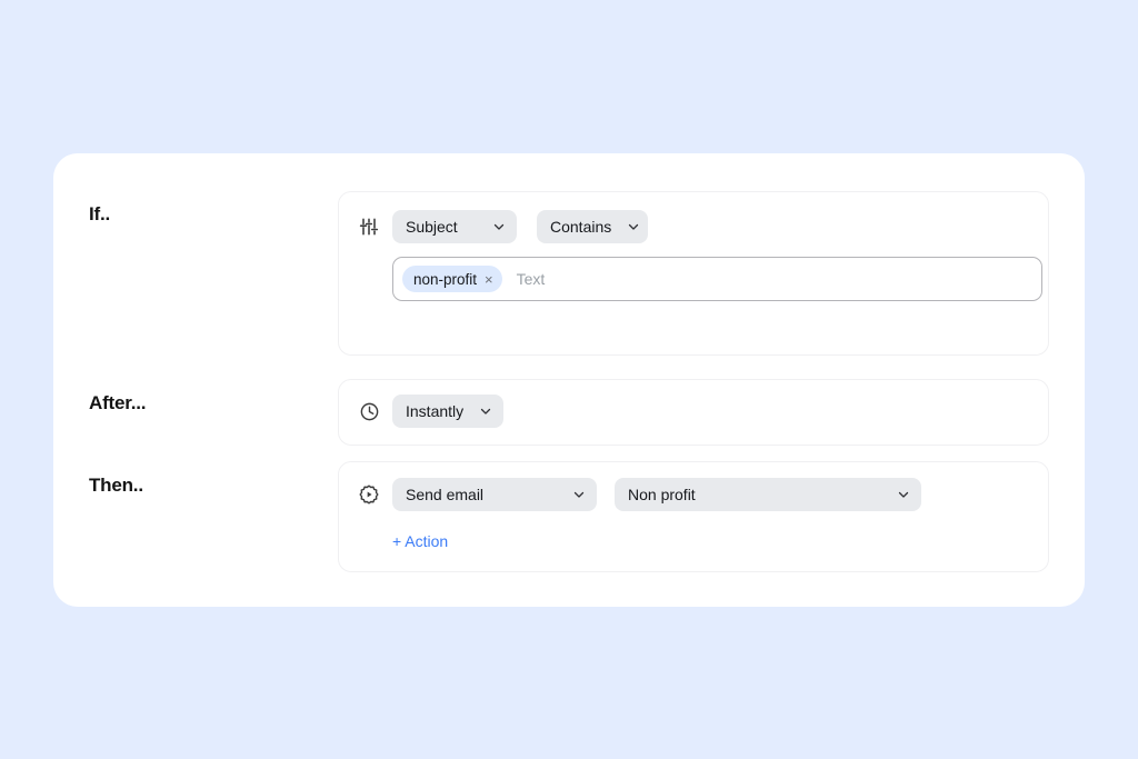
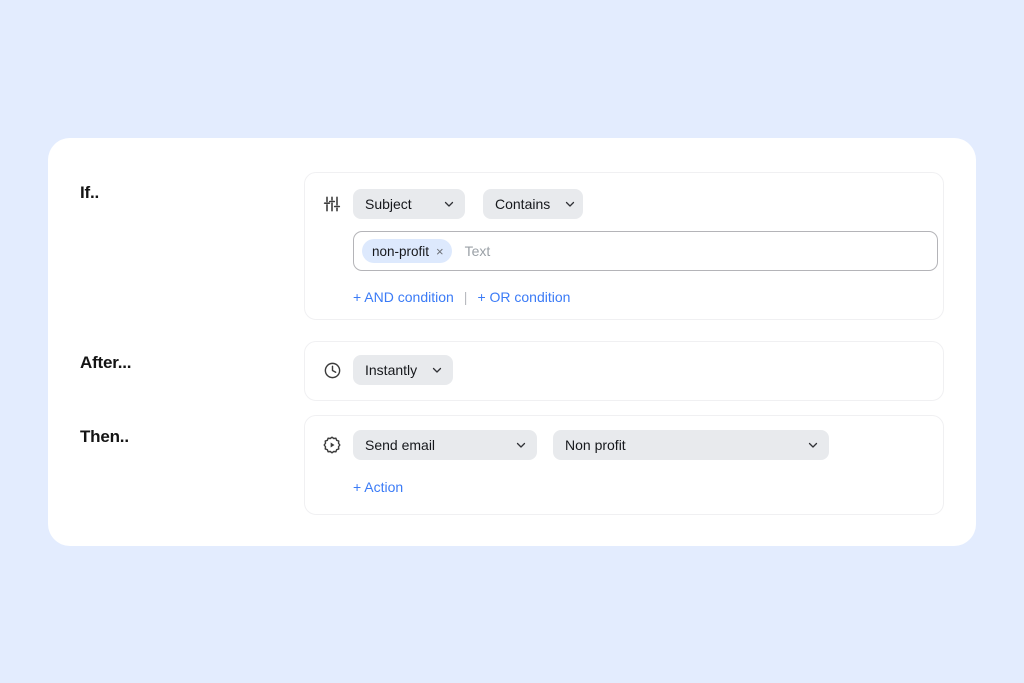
  If..
  Subject
  Contains
  non-profit
  ×
  Text
+ + AND condition
+ |
+ + OR condition
  After...
  Instantly
  Then..
  Send email
  Non profit
  + Action
